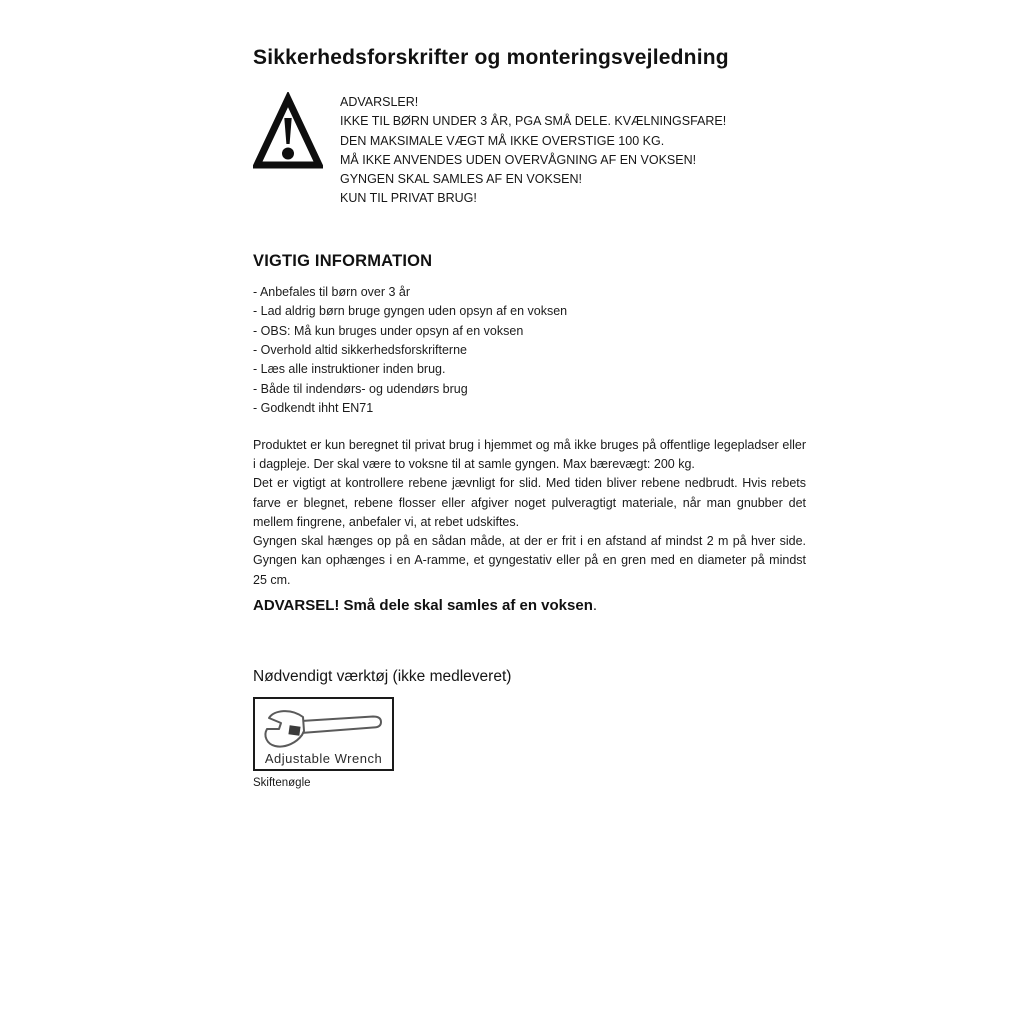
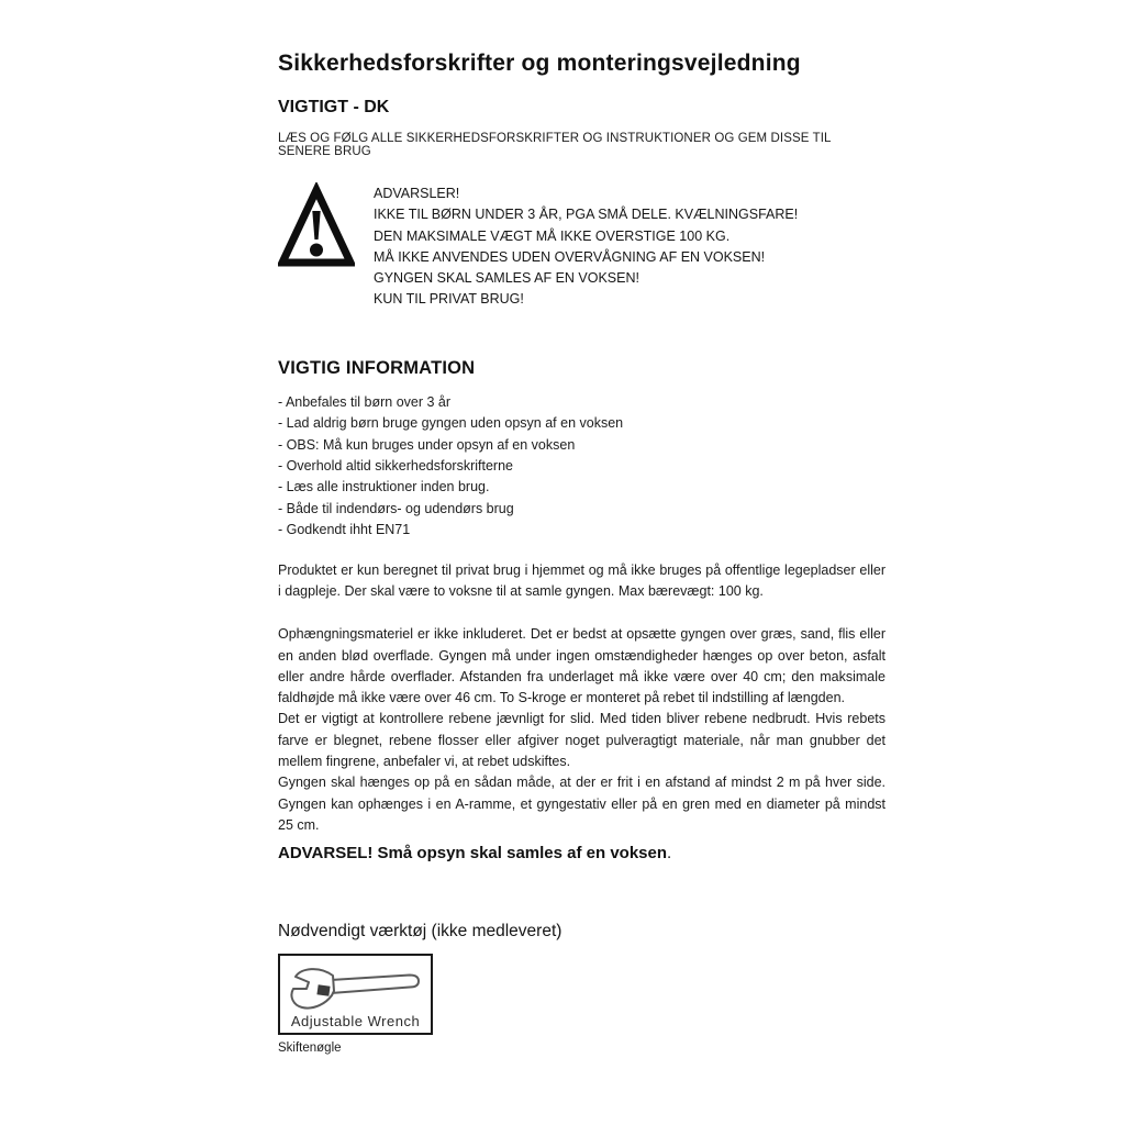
  Sikkerhedsforskrifter og monteringsvejledning
+ VIGTIGT - DK
+ LÆS OG FØLG ALLE SIKKERHEDSFORSKRIFTER OG INSTRUKTIONER OG GEM DISSE TIL SENERE BRUG
  ADVARSLER!
  IKKE TIL BØRN UNDER 3 ÅR, PGA SMÅ DELE. KVÆLNINGSFARE!
  DEN MAKSIMALE VÆGT MÅ IKKE OVERSTIGE 100 KG.
  MÅ IKKE ANVENDES UDEN OVERVÅGNING AF EN VOKSEN!
  GYNGEN SKAL SAMLES AF EN VOKSEN!
  KUN TIL PRIVAT BRUG!
  VIGTIG INFORMATION
  - Anbefales til børn over 3 år
  - Lad aldrig børn bruge gyngen uden opsyn af en voksen
  - OBS: Må kun bruges under opsyn af en voksen
  - Overhold altid sikkerhedsforskrifterne
  - Læs alle instruktioner inden brug.
  - Både til indendørs- og udendørs brug
  - Godkendt ihht EN71
- Produktet er kun beregnet til privat brug i hjemmet og må ikke bruges på offentlige legepladser eller i dagpleje. Der skal være to voksne til at samle gyngen. Max bærevægt: 200 kg.
+ Produktet er kun beregnet til privat brug i hjemmet og må ikke bruges på offentlige legepladser eller i dagpleje. Der skal være to voksne til at samle gyngen. Max bærevægt: 100 kg.
+ Ophængningsmateriel er ikke inkluderet. Det er bedst at opsætte gyngen over græs, sand, flis eller en anden blød overflade. Gyngen må under ingen omstændigheder hænges op over beton, asfalt eller andre hårde overflader. Afstanden fra underlaget må ikke være over 40 cm; den maksimale faldhøjde må ikke være over 46 cm. To S-kroge er monteret på rebet til indstilling af længden.
  Det er vigtigt at kontrollere rebene jævnligt for slid. Med tiden bliver rebene nedbrudt. Hvis rebets farve er blegnet, rebene flosser eller afgiver noget pulveragtigt materiale, når man gnubber det mellem fingrene, anbefaler vi, at rebet udskiftes.
  Gyngen skal hænges op på en sådan måde, at der er frit i en afstand af mindst 2 m på hver side. Gyngen kan ophænges i en A-ramme, et gyngestativ eller på en gren med en diameter på mindst 25 cm.
- ADVARSEL! Små dele skal samles af en voksen.
+ ADVARSEL! Små opsyn skal samles af en voksen.
  Nødvendigt værktøj (ikke medleveret)
  Adjustable Wrench
  Skiftenøgle
